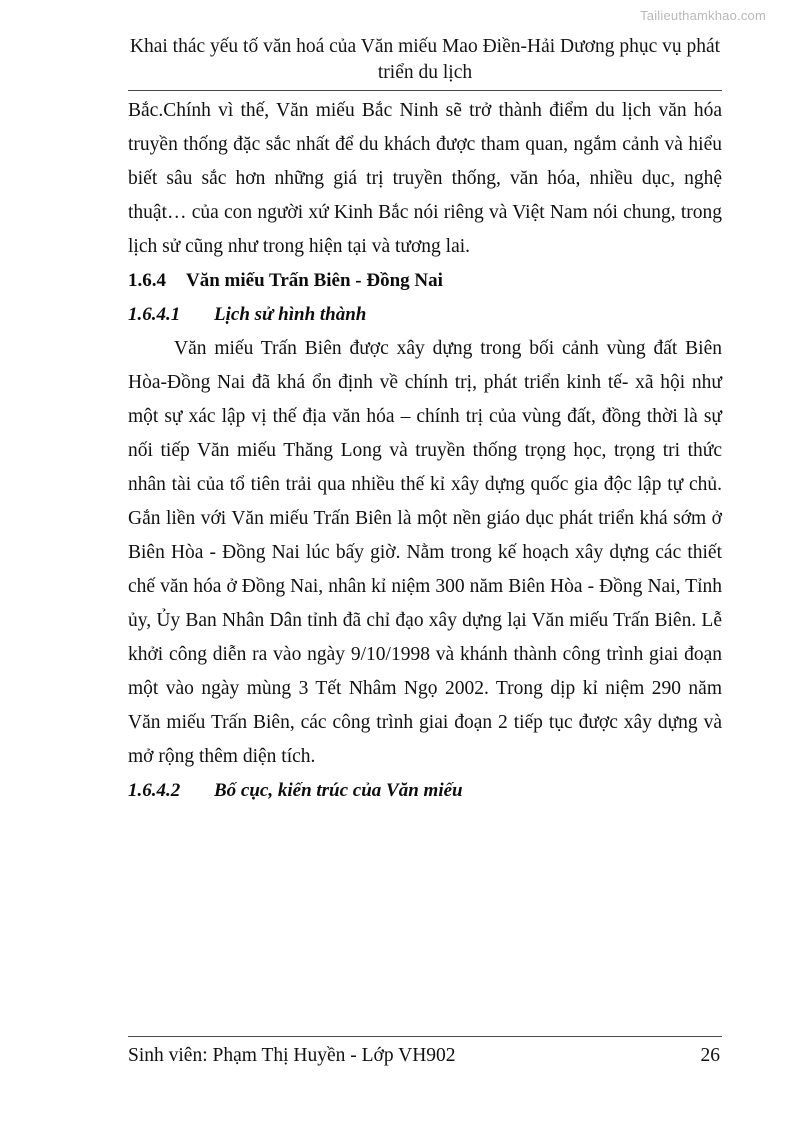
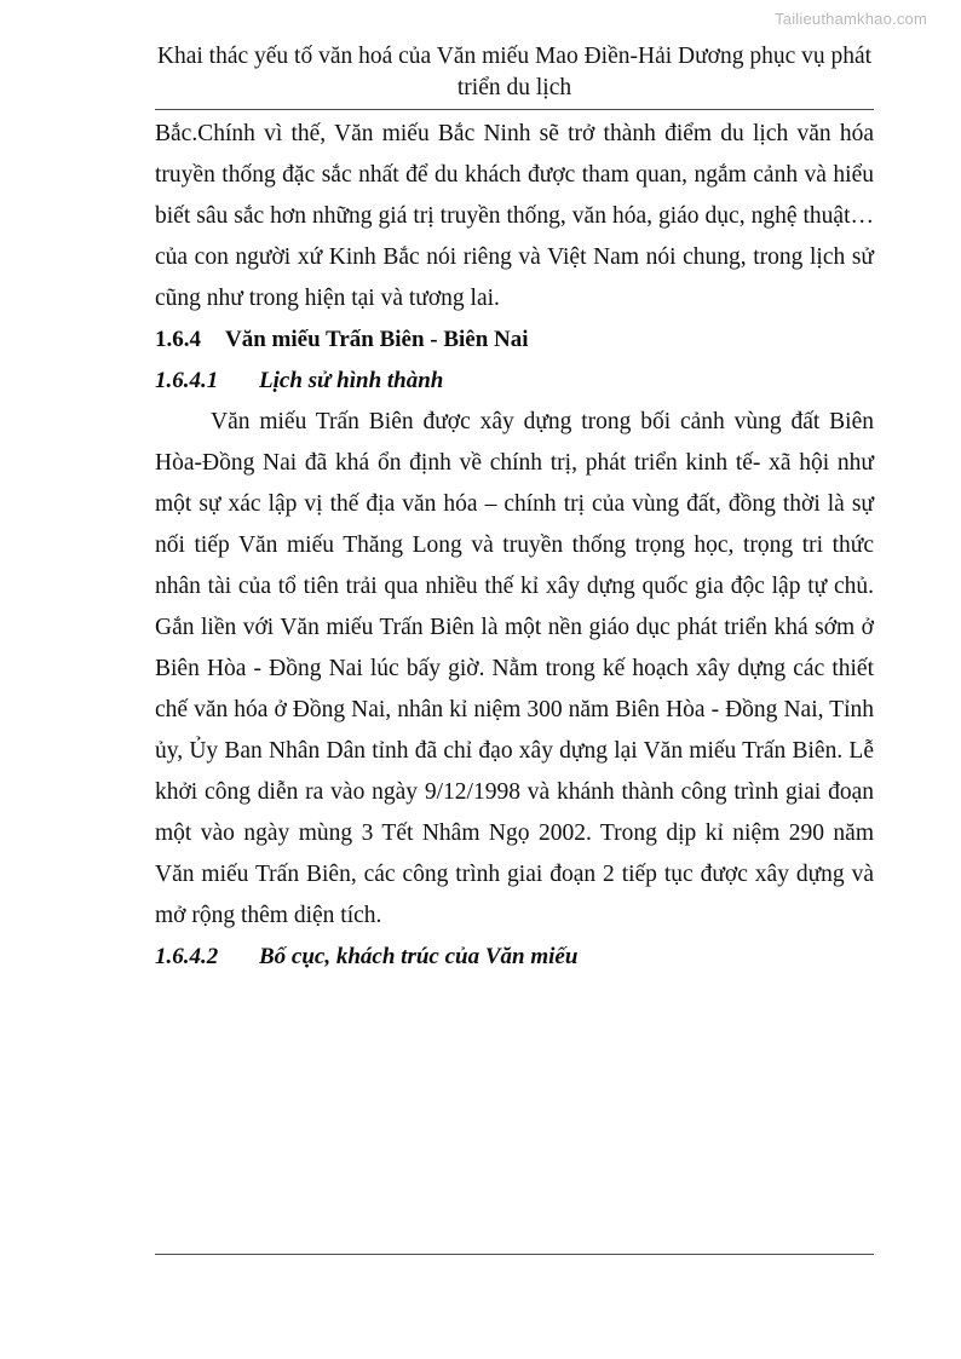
  Tailieuthamkhao.com
  Khai thác yếu tố văn hoá của Văn miếu Mao Điền-Hải Dương phục vụ phát triển du lịch
- Bắc.Chính vì thế, Văn miếu Bắc Ninh sẽ trở thành điểm du lịch văn hóa truyền thống đặc sắc nhất để du khách được tham quan, ngắm cảnh và hiểu biết sâu sắc hơn những giá trị truyền thống, văn hóa, nhiều dục, nghệ thuật… của con người xứ Kinh Bắc nói riêng và Việt Nam nói chung, trong lịch sử cũng như trong hiện tại và tương lai.
+ Bắc.Chính vì thế, Văn miếu Bắc Ninh sẽ trở thành điểm du lịch văn hóa truyền thống đặc sắc nhất để du khách được tham quan, ngắm cảnh và hiểu biết sâu sắc hơn những giá trị truyền thống, văn hóa, giáo dục, nghệ thuật… của con người xứ Kinh Bắc nói riêng và Việt Nam nói chung, trong lịch sử cũng như trong hiện tại và tương lai.
- 1.6.4 Văn miếu Trấn Biên - Đồng Nai
+ 1.6.4 Văn miếu Trấn Biên - Biên Nai
  1.6.4.1 Lịch sử hình thành
- Văn miếu Trấn Biên được xây dựng trong bối cảnh vùng đất Biên Hòa-Đồng Nai đã khá ổn định về chính trị, phát triển kinh tế- xã hội như một sự xác lập vị thế địa văn hóa – chính trị của vùng đất, đồng thời là sự nối tiếp Văn miếu Thăng Long và truyền thống trọng học, trọng tri thức nhân tài của tổ tiên trải qua nhiều thế kỉ xây dựng quốc gia độc lập tự chủ. Gắn liền với Văn miếu Trấn Biên là một nền giáo dục phát triển khá sớm ở Biên Hòa - Đồng Nai lúc bấy giờ. Nằm trong kế hoạch xây dựng các thiết chế văn hóa ở Đồng Nai, nhân kỉ niệm 300 năm Biên Hòa - Đồng Nai, Tỉnh ủy, Ủy Ban Nhân Dân tỉnh đã chỉ đạo xây dựng lại Văn miếu Trấn Biên. Lễ khởi công diễn ra vào ngày 9/10/1998 và khánh thành công trình giai đoạn một vào ngày mùng 3 Tết Nhâm Ngọ 2002. Trong dịp kỉ niệm 290 năm Văn miếu Trấn Biên, các công trình giai đoạn 2 tiếp tục được xây dựng và mở rộng thêm diện tích.
+ Văn miếu Trấn Biên được xây dựng trong bối cảnh vùng đất Biên Hòa-Đồng Nai đã khá ổn định về chính trị, phát triển kinh tế- xã hội như một sự xác lập vị thế địa văn hóa – chính trị của vùng đất, đồng thời là sự nối tiếp Văn miếu Thăng Long và truyền thống trọng học, trọng tri thức nhân tài của tổ tiên trải qua nhiều thế kỉ xây dựng quốc gia độc lập tự chủ. Gắn liền với Văn miếu Trấn Biên là một nền giáo dục phát triển khá sớm ở Biên Hòa - Đồng Nai lúc bấy giờ. Nằm trong kế hoạch xây dựng các thiết chế văn hóa ở Đồng Nai, nhân kỉ niệm 300 năm Biên Hòa - Đồng Nai, Tỉnh ủy, Ủy Ban Nhân Dân tỉnh đã chỉ đạo xây dựng lại Văn miếu Trấn Biên. Lễ khởi công diễn ra vào ngày 9/12/1998 và khánh thành công trình giai đoạn một vào ngày mùng 3 Tết Nhâm Ngọ 2002. Trong dịp kỉ niệm 290 năm Văn miếu Trấn Biên, các công trình giai đoạn 2 tiếp tục được xây dựng và mở rộng thêm diện tích.
- 1.6.4.2 Bố cục, kiến trúc của Văn miếu
+ 1.6.4.2 Bố cục, khách trúc của Văn miếu
- Sinh viên: Phạm Thị Huyền - Lớp VH902
- 26
